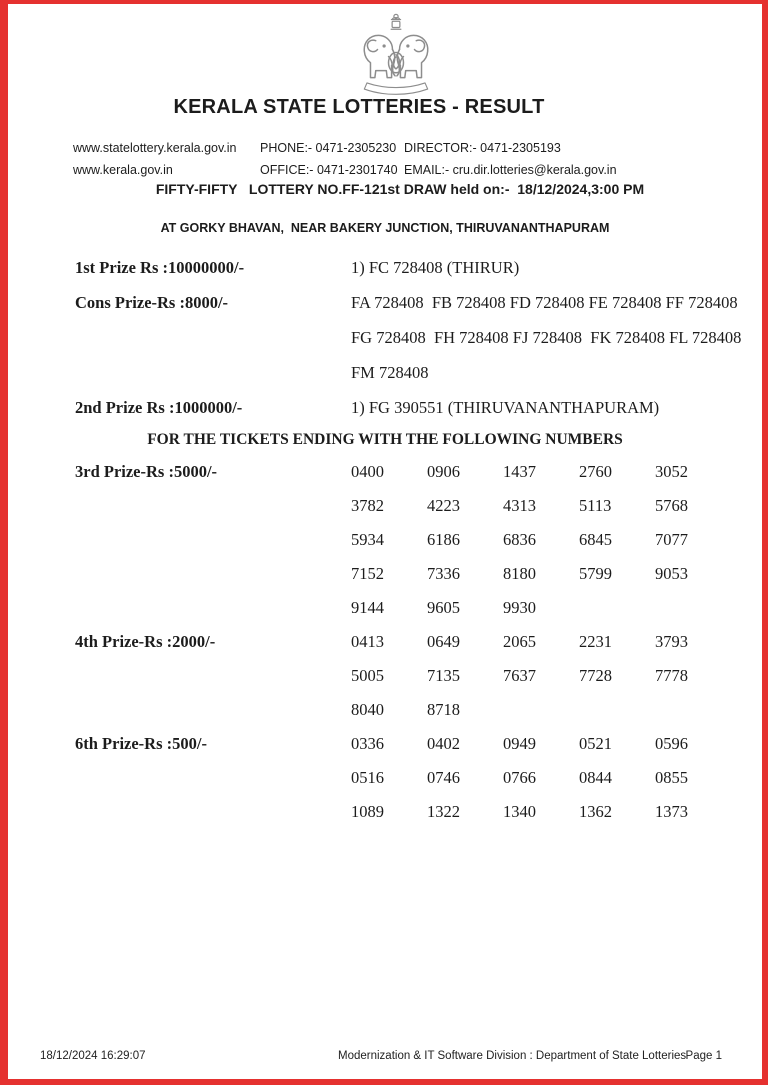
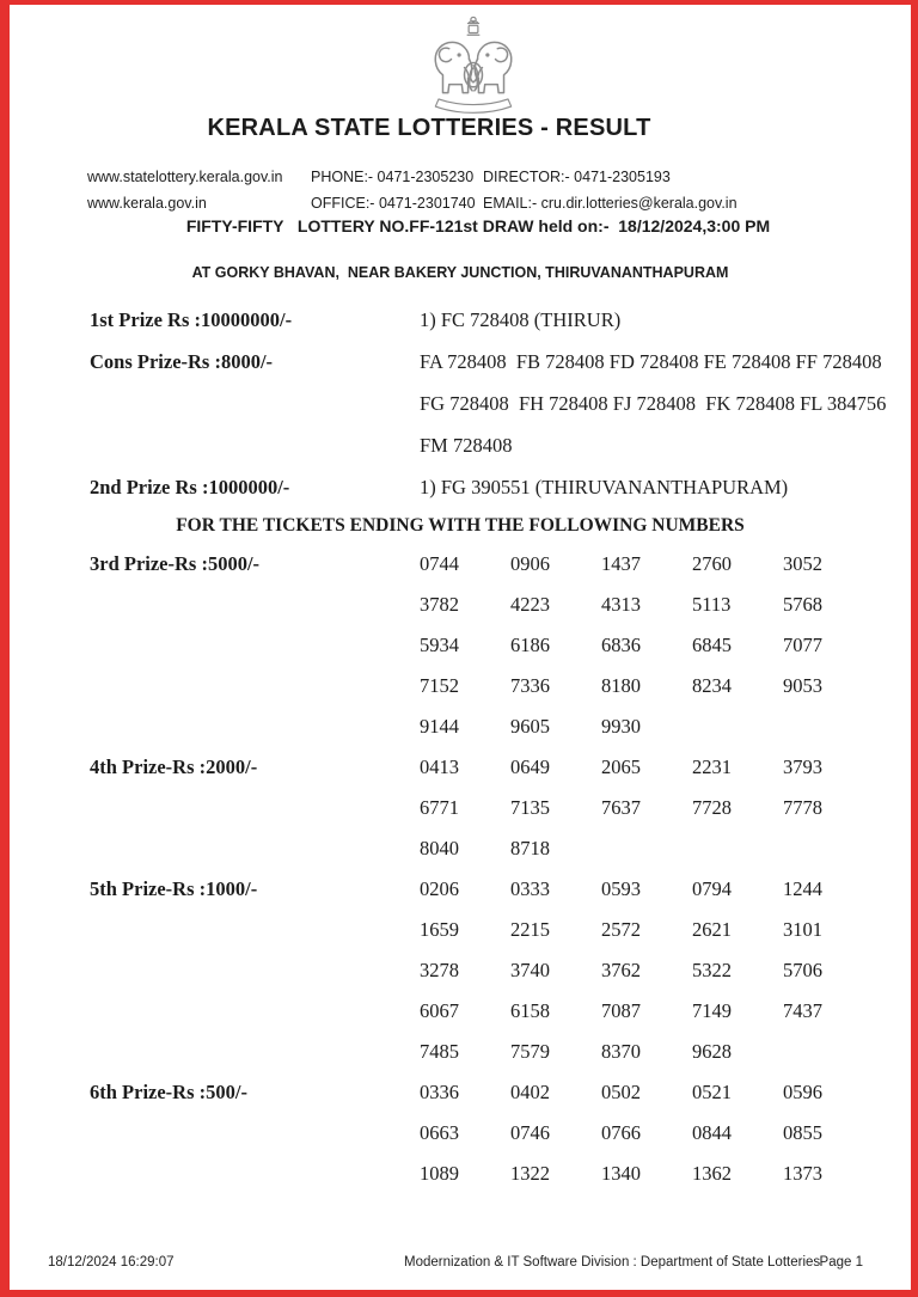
  KERALA STATE LOTTERIES - RESULT
  www.statelottery.kerala.gov.in
  PHONE:- 0471-2305230
  DIRECTOR:- 0471-2305193
  www.kerala.gov.in
  OFFICE:- 0471-2301740
  EMAIL:- cru.dir.lotteries@kerala.gov.in
  FIFTY-FIFTY LOTTERY NO.FF-121st DRAW held on:- 18/12/2024,3:00 PM
  AT GORKY BHAVAN, NEAR BAKERY JUNCTION, THIRUVANANTHAPURAM
  1st Prize Rs :10000000/-
  1) FC 728408 (THIRUR)
  Cons Prize-Rs :8000/-
  FA 728408 FB 728408 FD 728408 FE 728408 FF 728408
- FG 728408 FH 728408 FJ 728408 FK 728408 FL 728408
+ FG 728408 FH 728408 FJ 728408 FK 728408 FL 384756
  FM 728408
  2nd Prize Rs :1000000/-
  1) FG 390551 (THIRUVANANTHAPURAM)
  FOR THE TICKETS ENDING WITH THE FOLLOWING NUMBERS
  3rd Prize-Rs :5000/-
- 0400
+ 0744
  0906
  1437
  2760
  3052
  3782
  4223
  4313
  5113
  5768
  5934
  6186
  6836
  6845
  7077
  7152
  7336
  8180
- 5799
+ 8234
  9053
  9144
  9605
  9930
  4th Prize-Rs :2000/-
  0413
  0649
  2065
  2231
  3793
- 5005
+ 6771
  7135
  7637
  7728
  7778
  8040
  8718
+ 5th Prize-Rs :1000/-
+ 0206
+ 0333
+ 0593
+ 0794
+ 1244
+ 1659
+ 2215
+ 2572
+ 2621
+ 3101
+ 3278
+ 3740
+ 3762
+ 5322
+ 5706
+ 6067
+ 6158
+ 7087
+ 7149
+ 7437
+ 7485
+ 7579
+ 8370
+ 9628
  6th Prize-Rs :500/-
  0336
  0402
- 0949
+ 0502
  0521
  0596
- 0516
+ 0663
  0746
  0766
  0844
  0855
  1089
  1322
  1340
  1362
  1373
  18/12/2024 16:29:07
  Modernization & IT Software Division : Department of State Lotteries
  Page 1
